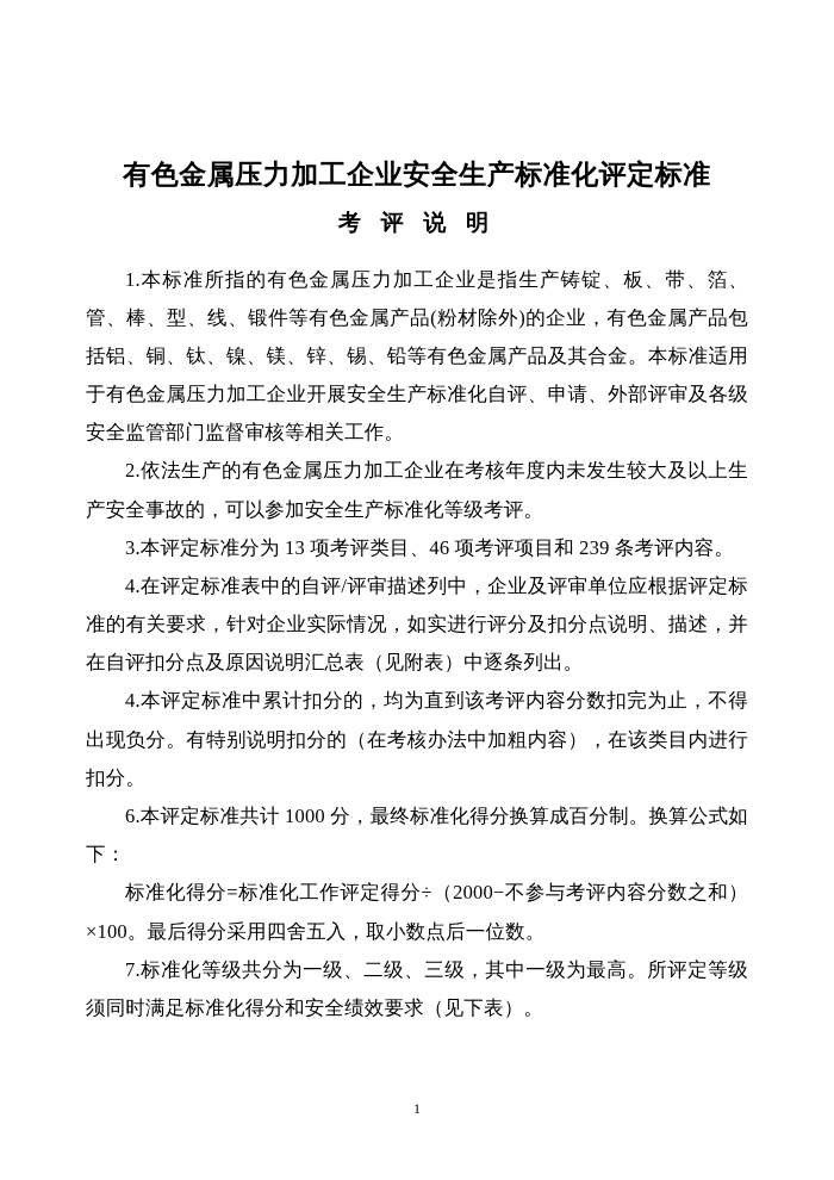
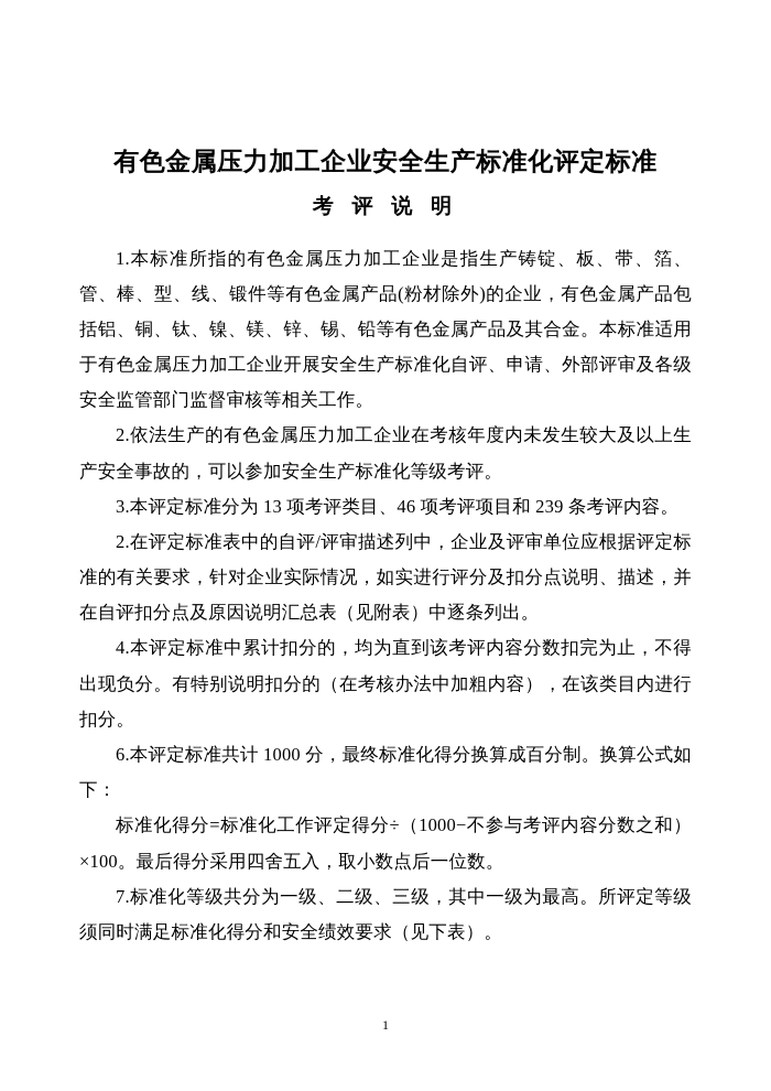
  有色金属压力加工企业安全生产标准化评定标准
  考 评 说 明
  1.本标准所指的有色金属压力加工企业是指生产铸锭、板、带、箔、管、棒、型、线、锻件等有色金属产品(粉材除外)的企业，有色金属产品包括铝、铜、钛、镍、镁、锌、锡、铅等有色金属产品及其合金。本标准适用于有色金属压力加工企业开展安全生产标准化自评、申请、外部评审及各级安全监管部门监督审核等相关工作。
  2.依法生产的有色金属压力加工企业在考核年度内未发生较大及以上生产安全事故的，可以参加安全生产标准化等级考评。
  3.本评定标准分为 13 项考评类目、46 项考评项目和 239 条考评内容。
- 4.在评定标准表中的自评/评审描述列中，企业及评审单位应根据评定标准的有关要求，针对企业实际情况，如实进行评分及扣分点说明、描述，并在自评扣分点及原因说明汇总表（见附表）中逐条列出。
+ 2.在评定标准表中的自评/评审描述列中，企业及评审单位应根据评定标准的有关要求，针对企业实际情况，如实进行评分及扣分点说明、描述，并在自评扣分点及原因说明汇总表（见附表）中逐条列出。
  4.本评定标准中累计扣分的，均为直到该考评内容分数扣完为止，不得出现负分。有特别说明扣分的（在考核办法中加粗内容），在该类目内进行扣分。
  6.本评定标准共计 1000 分，最终标准化得分换算成百分制。换算公式如下：
- 标准化得分=标准化工作评定得分÷（2000−不参与考评内容分数之和）×100。最后得分采用四舍五入，取小数点后一位数。
+ 标准化得分=标准化工作评定得分÷（1000−不参与考评内容分数之和）×100。最后得分采用四舍五入，取小数点后一位数。
  7.标准化等级共分为一级、二级、三级，其中一级为最高。所评定等级须同时满足标准化得分和安全绩效要求（见下表）。
  1
